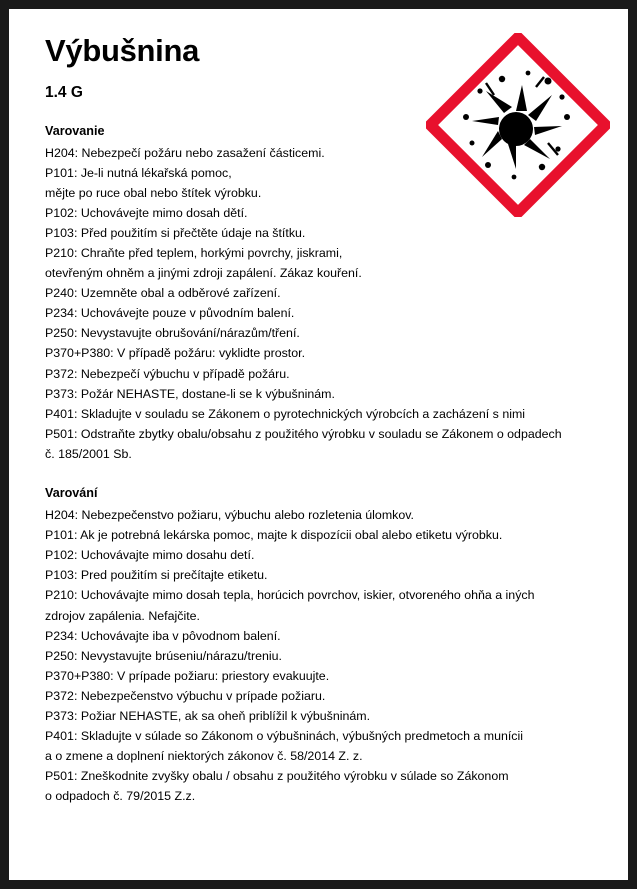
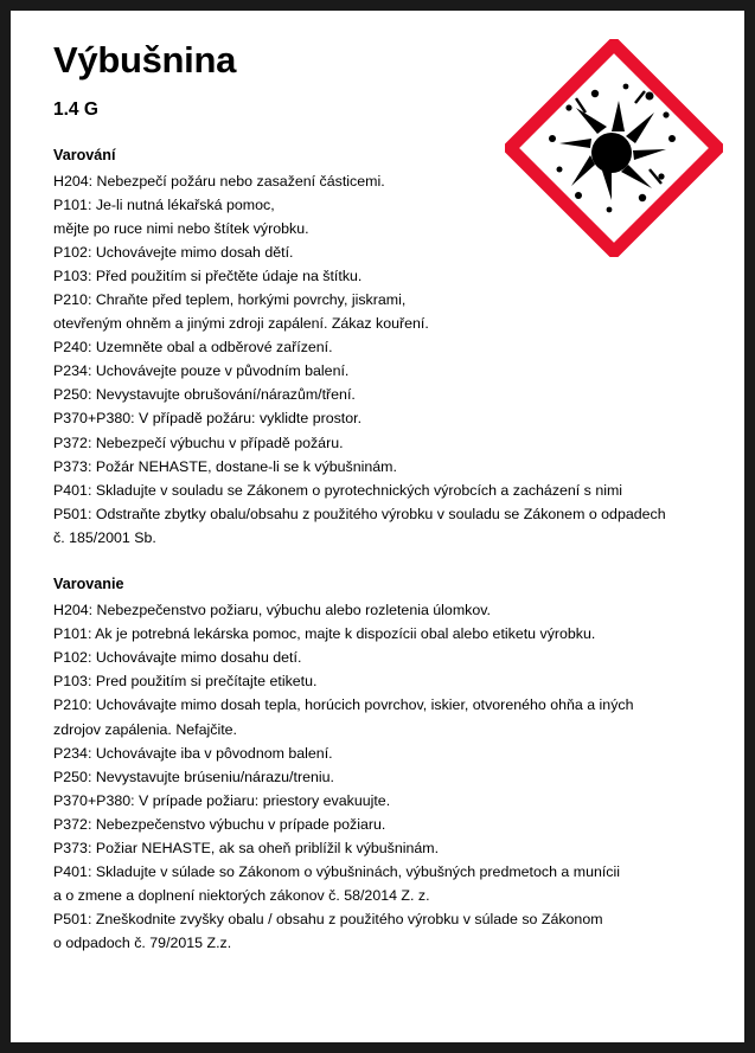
  Výbušnina
  1.4 G
- Varovanie
+ Varování
  H204: Nebezpečí požáru nebo zasažení částicemi.
  P101: Je-li nutná lékařská pomoc,
- mějte po ruce obal nebo štítek výrobku.
+ mějte po ruce nimi nebo štítek výrobku.
  P102: Uchovávejte mimo dosah dětí.
  P103: Před použitím si přečtěte údaje na štítku.
  P210: Chraňte před teplem, horkými povrchy, jiskrami,
  otevřeným ohněm a jinými zdroji zapálení. Zákaz kouření.
  P240: Uzemněte obal a odběrové zařízení.
  P234: Uchovávejte pouze v původním balení.
  P250: Nevystavujte obrušování/nárazům/tření.
  P370+P380: V případě požáru: vyklidte prostor.
  P372: Nebezpečí výbuchu v případě požáru.
  P373: Požár NEHASTE, dostane-li se k výbušninám.
  P401: Skladujte v souladu se Zákonem o pyrotechnických výrobcích a zacházení s nimi
  P501: Odstraňte zbytky obalu/obsahu z použitého výrobku v souladu se Zákonem o odpadech
  č. 185/2001 Sb.
- Varování
+ Varovanie
  H204: Nebezpečenstvo požiaru, výbuchu alebo rozletenia úlomkov.
  P101: Ak je potrebná lekárska pomoc, majte k dispozícii obal alebo etiketu výrobku.
  P102: Uchovávajte mimo dosahu detí.
  P103: Pred použitím si prečítajte etiketu.
  P210: Uchovávajte mimo dosah tepla, horúcich povrchov, iskier, otvoreného ohňa a iných
  zdrojov zapálenia. Nefajčite.
  P234: Uchovávajte iba v pôvodnom balení.
  P250: Nevystavujte brúseniu/nárazu/treniu.
  P370+P380: V prípade požiaru: priestory evakuujte.
  P372: Nebezpečenstvo výbuchu v prípade požiaru.
  P373: Požiar NEHASTE, ak sa oheň priblížil k výbušninám.
  P401: Skladujte v súlade so Zákonom o výbušninách, výbušných predmetoch a munícii
  a o zmene a doplnení niektorých zákonov č. 58/2014 Z. z.
  P501: Zneškodnite zvyšky obalu / obsahu z použitého výrobku v súlade so Zákonom
  o odpadoch č. 79/2015 Z.z.
